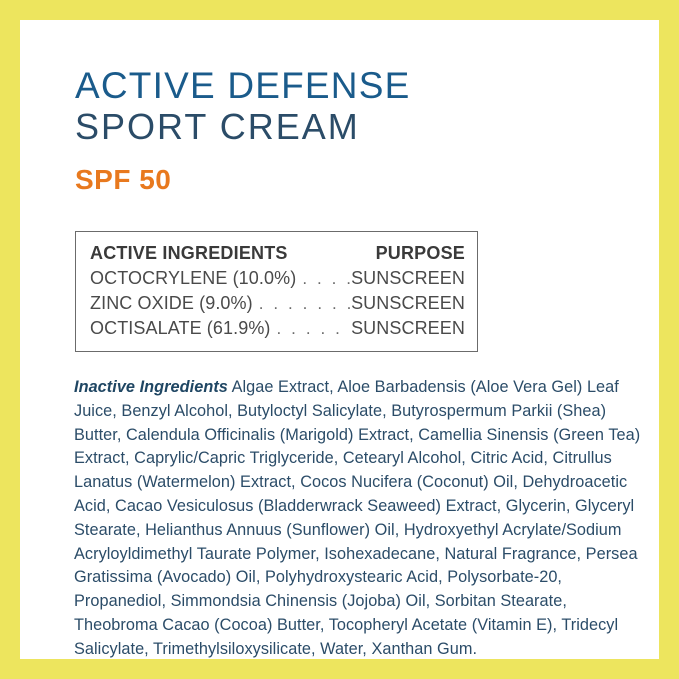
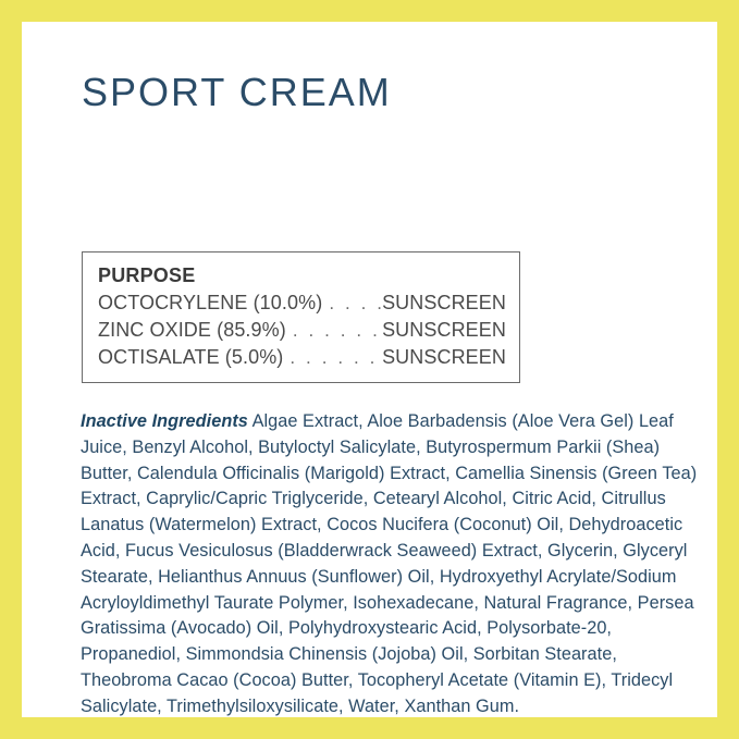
- ACTIVE DEFENSE
  SPORT CREAM
- SPF 50
- ACTIVE INGREDIENTS
  PURPOSE
  OCTOCRYLENE (10.0%)
  SUNSCREEN
- ZINC OXIDE (9.0%)
+ ZINC OXIDE (85.9%)
  SUNSCREEN
- OCTISALATE (61.9%)
+ OCTISALATE (5.0%)
  SUNSCREEN
- Inactive Ingredients Algae Extract, Aloe Barbadensis (Aloe Vera Gel) Leaf Juice, Benzyl Alcohol, Butyloctyl Salicylate, Butyrospermum Parkii (Shea) Butter, Calendula Officinalis (Marigold) Extract, Camellia Sinensis (Green Tea) Extract, Caprylic/Capric Triglyceride, Cetearyl Alcohol, Citric Acid, Citrullus Lanatus (Watermelon) Extract, Cocos Nucifera (Coconut) Oil, Dehydroacetic Acid, Cacao Vesiculosus (Bladderwrack Seaweed) Extract, Glycerin, Glyceryl Stearate, Helianthus Annuus (Sunflower) Oil, Hydroxyethyl Acrylate/Sodium Acryloyldimethyl Taurate Polymer, Isohexadecane, Natural Fragrance, Persea Gratissima (Avocado) Oil, Polyhydroxystearic Acid, Polysorbate-20, Propanediol, Simmondsia Chinensis (Jojoba) Oil, Sorbitan Stearate, Theobroma Cacao (Cocoa) Butter, Tocopheryl Acetate (Vitamin E), Tridecyl Salicylate, Trimethylsiloxysilicate, Water, Xanthan Gum.
+ Inactive Ingredients Algae Extract, Aloe Barbadensis (Aloe Vera Gel) Leaf Juice, Benzyl Alcohol, Butyloctyl Salicylate, Butyrospermum Parkii (Shea) Butter, Calendula Officinalis (Marigold) Extract, Camellia Sinensis (Green Tea) Extract, Caprylic/Capric Triglyceride, Cetearyl Alcohol, Citric Acid, Citrullus Lanatus (Watermelon) Extract, Cocos Nucifera (Coconut) Oil, Dehydroacetic Acid, Fucus Vesiculosus (Bladderwrack Seaweed) Extract, Glycerin, Glyceryl Stearate, Helianthus Annuus (Sunflower) Oil, Hydroxyethyl Acrylate/Sodium Acryloyldimethyl Taurate Polymer, Isohexadecane, Natural Fragrance, Persea Gratissima (Avocado) Oil, Polyhydroxystearic Acid, Polysorbate-20, Propanediol, Simmondsia Chinensis (Jojoba) Oil, Sorbitan Stearate, Theobroma Cacao (Cocoa) Butter, Tocopheryl Acetate (Vitamin E), Tridecyl Salicylate, Trimethylsiloxysilicate, Water, Xanthan Gum.
